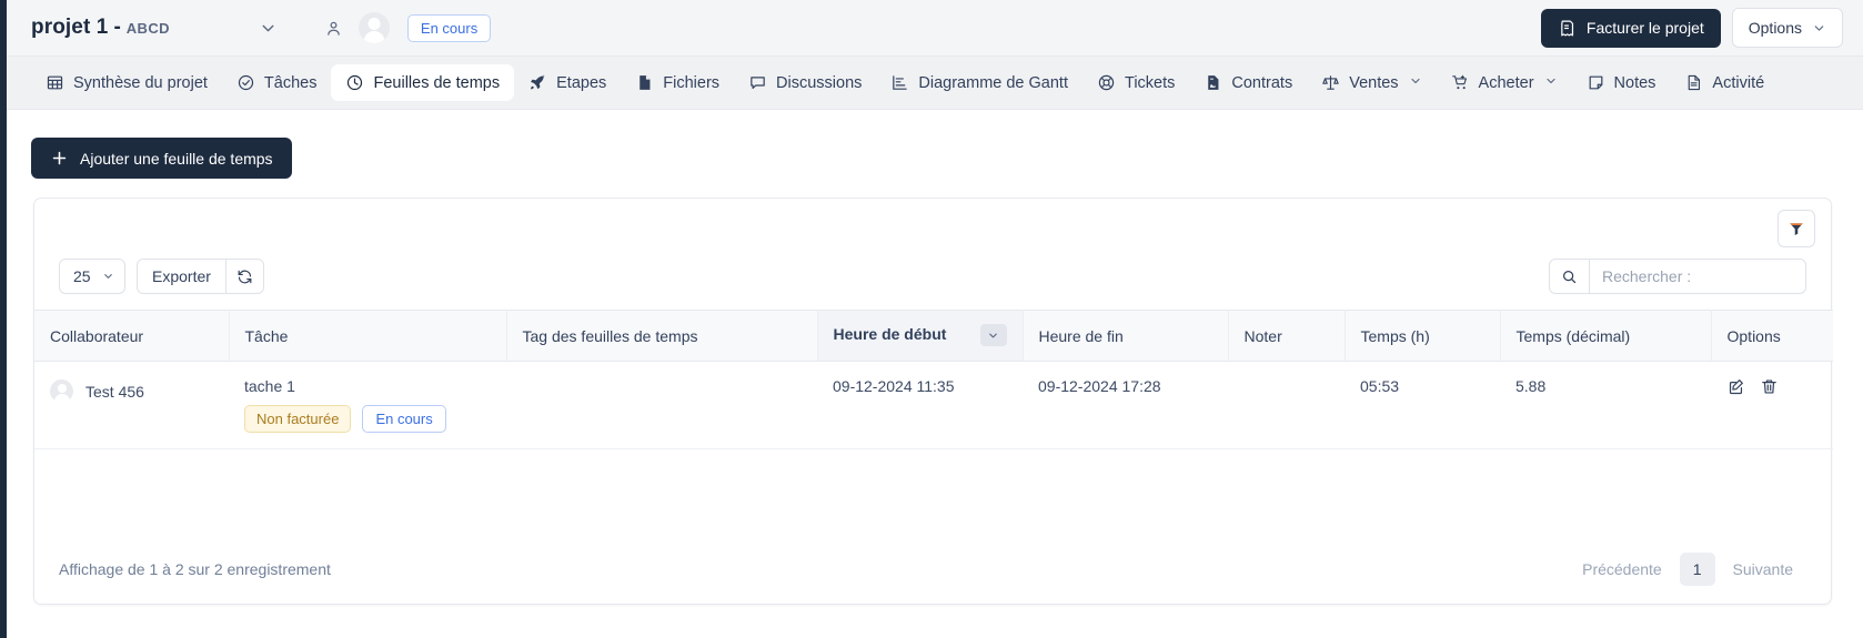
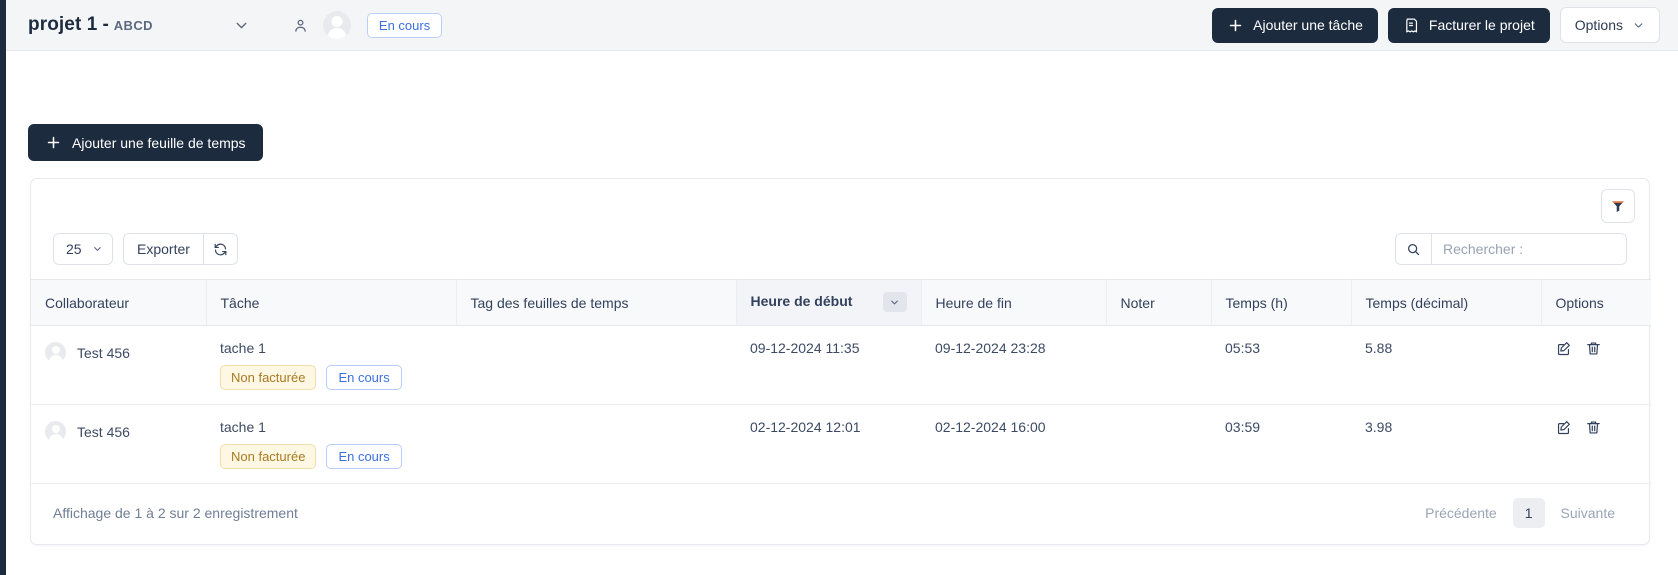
  projet 1
  -
  ABCD
  En cours
+ Ajouter une tâche
  Facturer le projet
  Options
- Synthèse du projet
- Tâches
- Feuilles de temps
- Etapes
- Fichiers
- Discussions
- Diagramme de Gantt
- Tickets
- Contrats
- Ventes
- Acheter
- Notes
- Activité
  Ajouter une feuille de temps
  25
  Exporter
  Rechercher :
  Collaborateur	Tâche	Tag des feuilles de temps	Heure de début	Heure de fin	Noter	Temps (h)	Temps (décimal)	Options
- Test 456	tache 1 Non facturée En cours		09-12-2024 11:35	09-12-2024 17:28		05:53	5.88
+ Test 456	tache 1 Non facturée En cours		09-12-2024 11:35	09-12-2024 23:28		05:53	5.88
+ Test 456	tache 1 Non facturée En cours		02-12-2024 12:01	02-12-2024 16:00		03:59	3.98
  Affichage de 1 à 2 sur 2 enregistrement
  Précédente
  1
  Suivante
